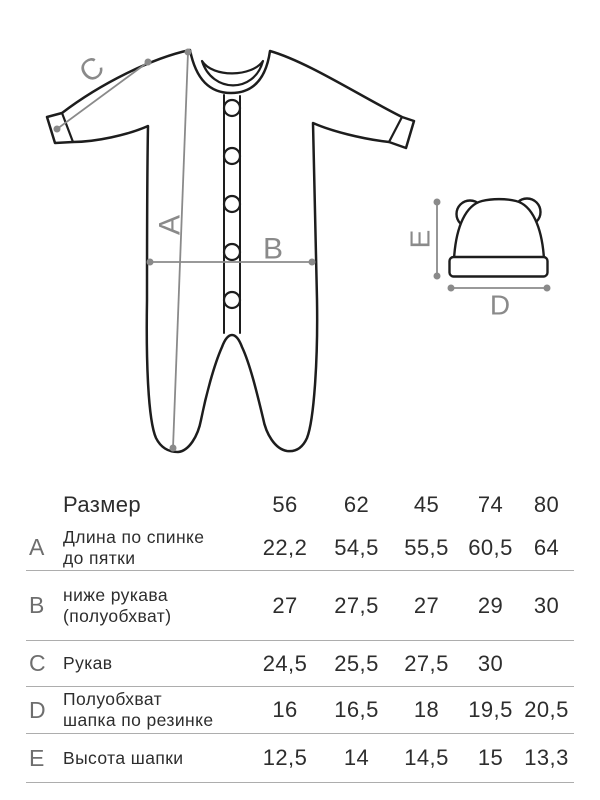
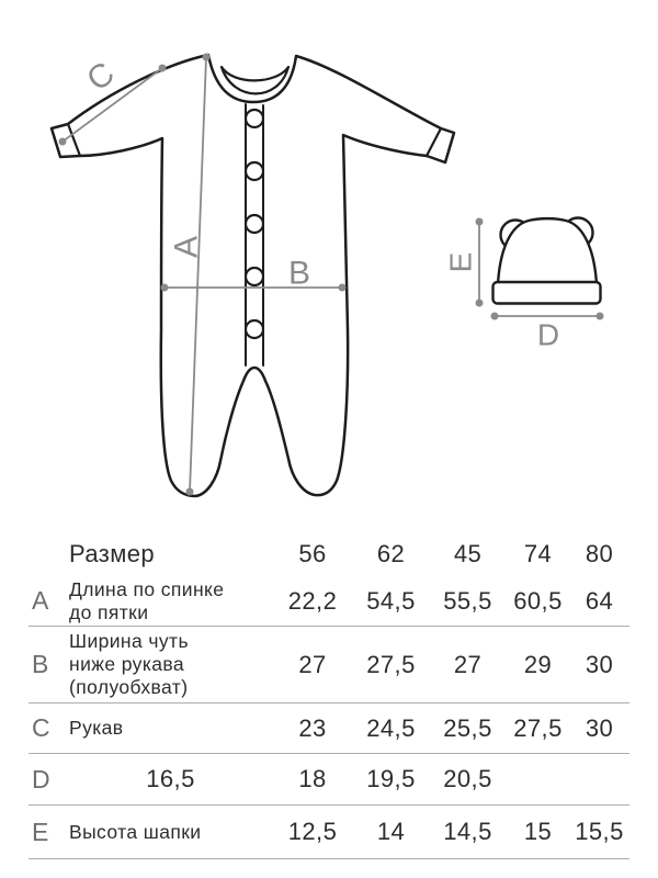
  B
  D
  Размер
  56
  62
  45
  74
  80
  A
  Длина по спинке
  до пятки
  22,2
  54,5
  55,5
  60,5
  64
  B
+ Ширина чуть
  ниже рукава
  (полуобхват)
  27
  27,5
  27
  29
  30
  C
  Рукав
+ 23
  24,5
  25,5
  27,5
  30
  D
- Полуобхват
- шапка по резинке
- 16
  16,5
  18
  19,5
  20,5
  E
  Высота шапки
  12,5
  14
  14,5
  15
- 13,3
+ 15,5
